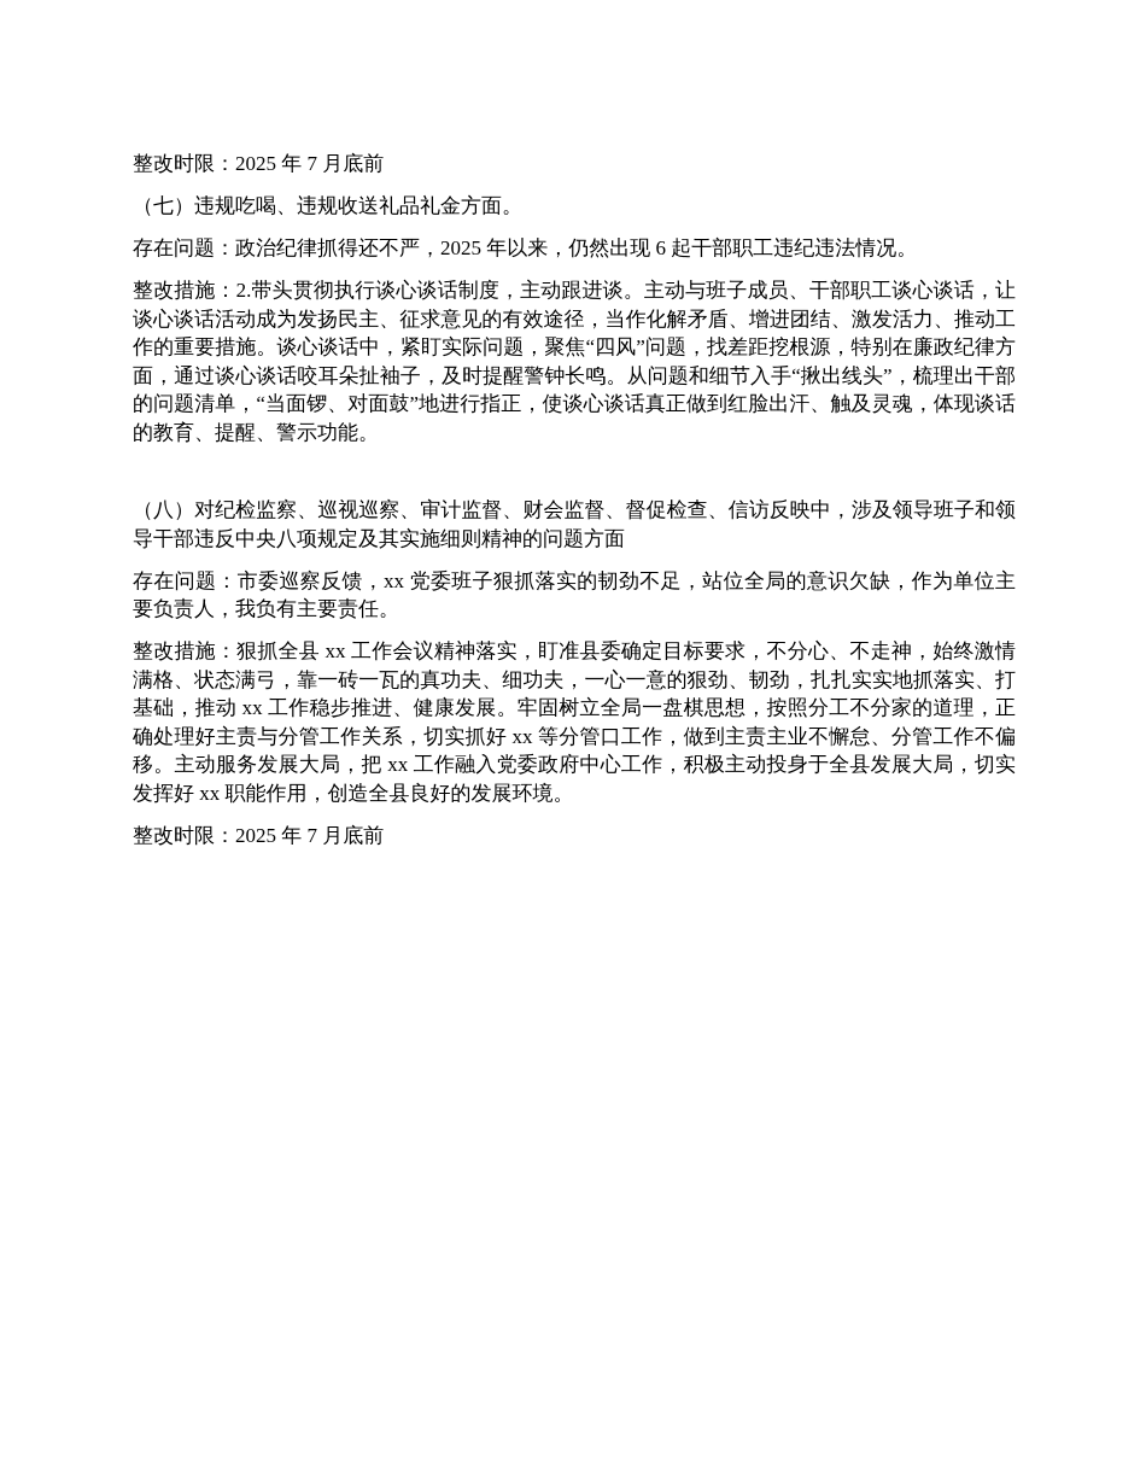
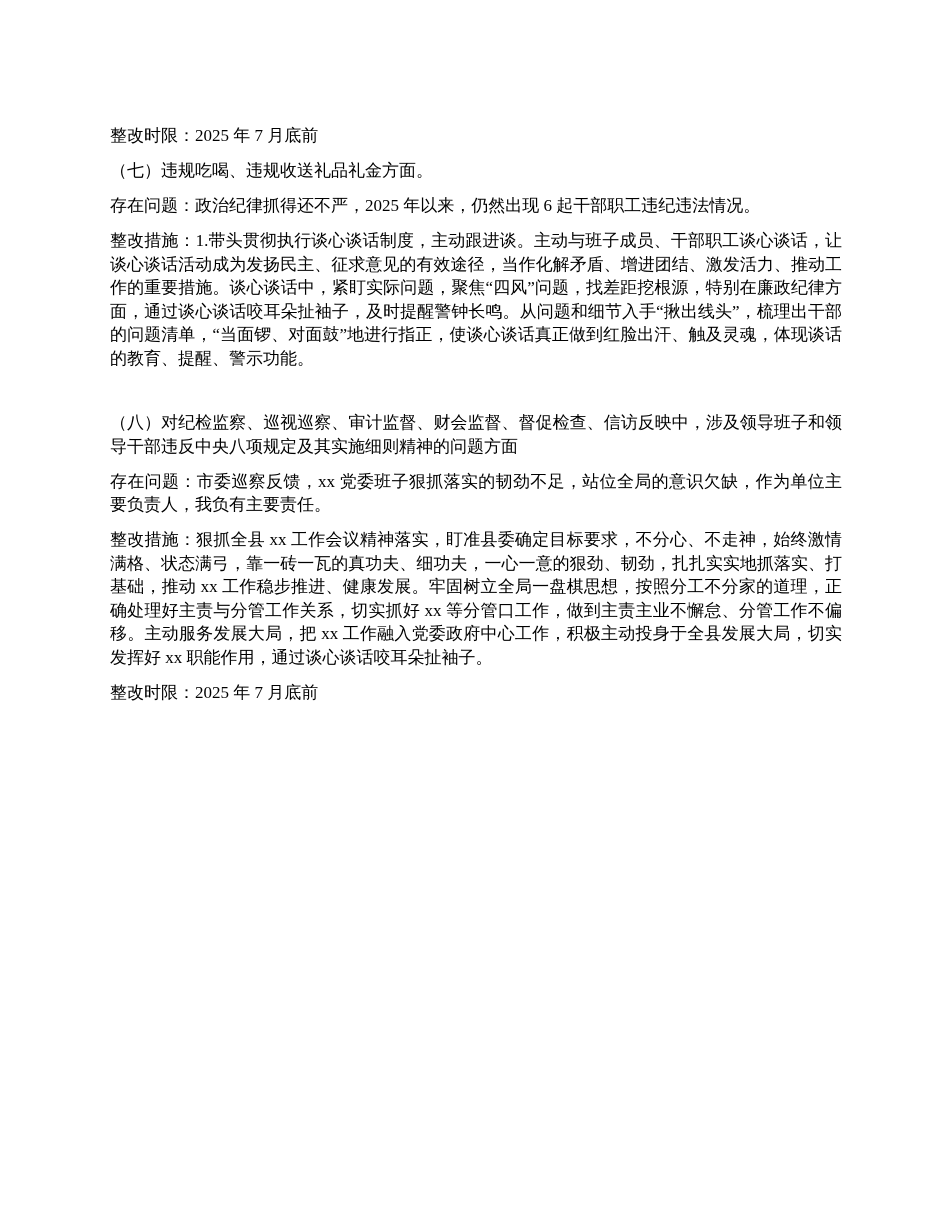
  整改时限：2025 年 7 月底前
  （七）违规吃喝、违规收送礼品礼金方面。
  存在问题：政治纪律抓得还不严，2025 年以来，仍然出现 6 起干部职工违纪违法情况。
- 整改措施：2.带头贯彻执行谈心谈话制度，主动跟进谈。主动与班子成员、干部职工谈心谈话，让谈心谈话活动成为发扬民主、征求意见的有效途径，当作化解矛盾、增进团结、激发活力、推动工作的重要措施。谈心谈话中，紧盯实际问题，聚焦“四风”问题，找差距挖根源，特别在廉政纪律方面，通过谈心谈话咬耳朵扯袖子，及时提醒警钟长鸣。从问题和细节入手“揪出线头”，梳理出干部的问题清单，“当面锣、对面鼓”地进行指正，使谈心谈话真正做到红脸出汗、触及灵魂，体现谈话的教育、提醒、警示功能。
+ 整改措施：1.带头贯彻执行谈心谈话制度，主动跟进谈。主动与班子成员、干部职工谈心谈话，让谈心谈话活动成为发扬民主、征求意见的有效途径，当作化解矛盾、增进团结、激发活力、推动工作的重要措施。谈心谈话中，紧盯实际问题，聚焦“四风”问题，找差距挖根源，特别在廉政纪律方面，通过谈心谈话咬耳朵扯袖子，及时提醒警钟长鸣。从问题和细节入手“揪出线头”，梳理出干部的问题清单，“当面锣、对面鼓”地进行指正，使谈心谈话真正做到红脸出汗、触及灵魂，体现谈话的教育、提醒、警示功能。
  （八）对纪检监察、巡视巡察、审计监督、财会监督、督促检查、信访反映中，涉及领导班子和领导干部违反中央八项规定及其实施细则精神的问题方面
  存在问题：市委巡察反馈，xx 党委班子狠抓落实的韧劲不足，站位全局的意识欠缺，作为单位主要负责人，我负有主要责任。
- 整改措施：狠抓全县 xx 工作会议精神落实，盯准县委确定目标要求，不分心、不走神，始终激情满格、状态满弓，靠一砖一瓦的真功夫、细功夫，一心一意的狠劲、韧劲，扎扎实实地抓落实、打基础，推动 xx 工作稳步推进、健康发展。牢固树立全局一盘棋思想，按照分工不分家的道理，正确处理好主责与分管工作关系，切实抓好 xx 等分管口工作，做到主责主业不懈怠、分管工作不偏移。主动服务发展大局，把 xx 工作融入党委政府中心工作，积极主动投身于全县发展大局，切实发挥好 xx 职能作用，创造全县良好的发展环境。
+ 整改措施：狠抓全县 xx 工作会议精神落实，盯准县委确定目标要求，不分心、不走神，始终激情满格、状态满弓，靠一砖一瓦的真功夫、细功夫，一心一意的狠劲、韧劲，扎扎实实地抓落实、打基础，推动 xx 工作稳步推进、健康发展。牢固树立全局一盘棋思想，按照分工不分家的道理，正确处理好主责与分管工作关系，切实抓好 xx 等分管口工作，做到主责主业不懈怠、分管工作不偏移。主动服务发展大局，把 xx 工作融入党委政府中心工作，积极主动投身于全县发展大局，切实发挥好 xx 职能作用，通过谈心谈话咬耳朵扯袖子。
  整改时限：2025 年 7 月底前
